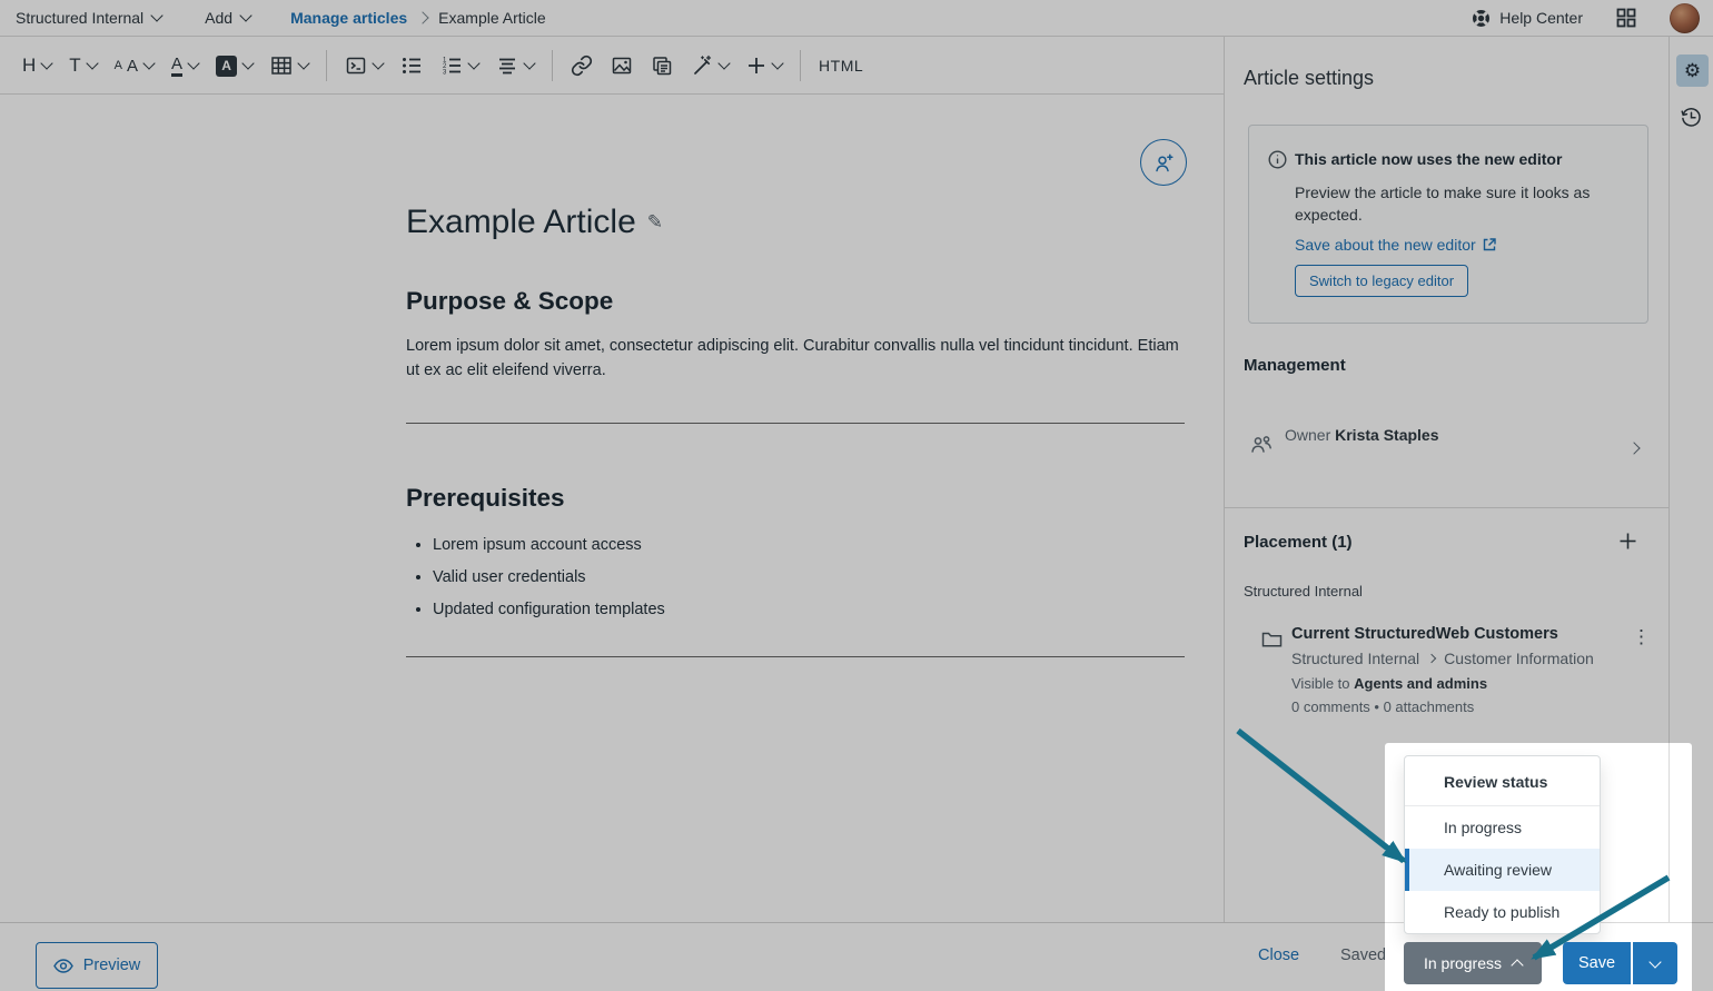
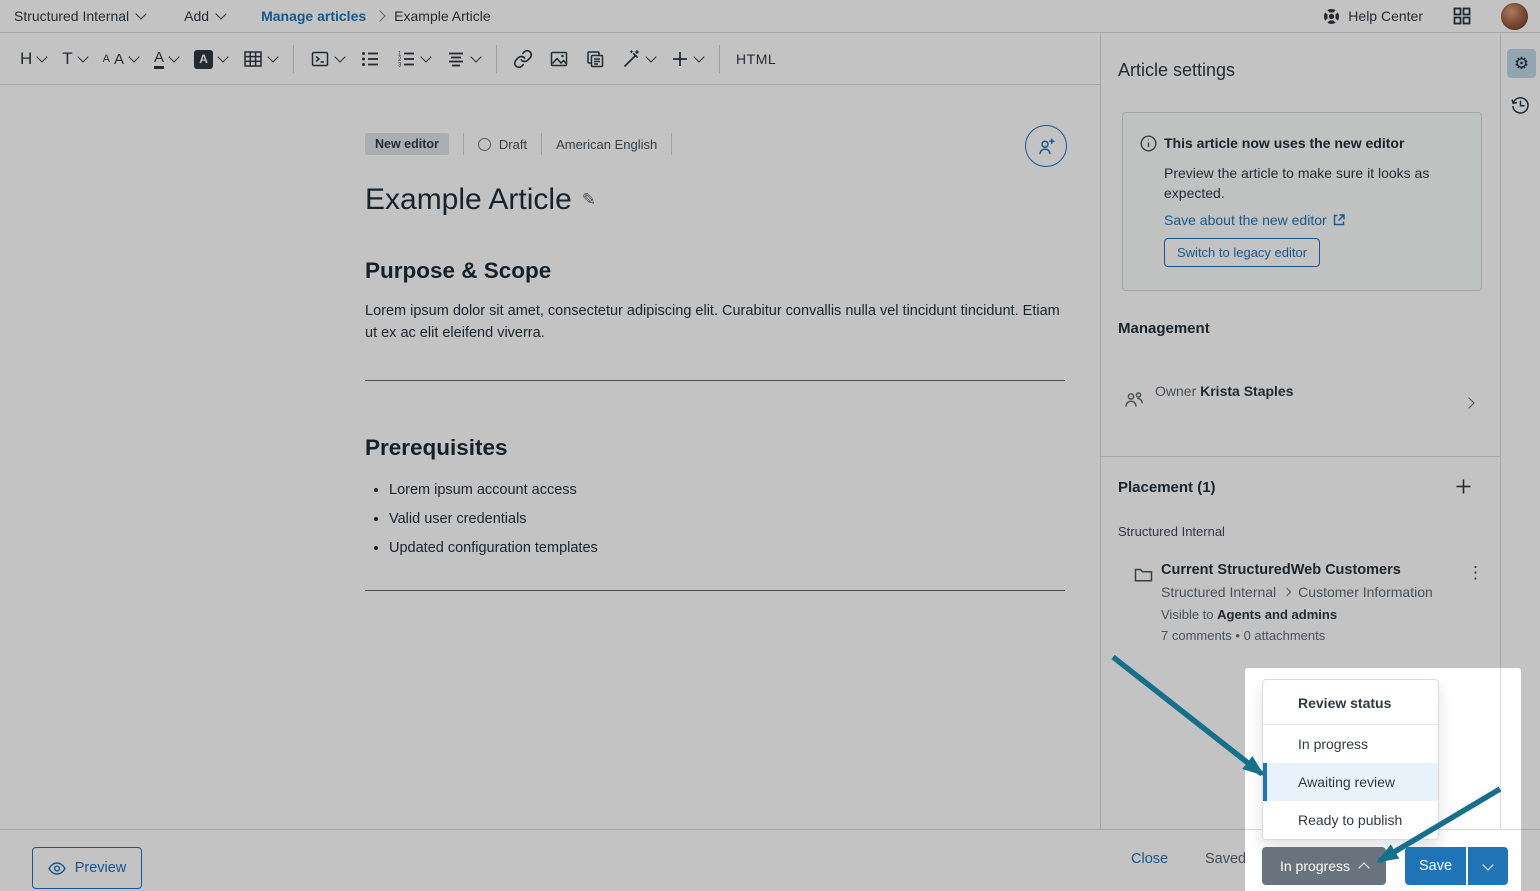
  Structured Internal
  Add
  Manage articles
  Example Article
  Help Center
  H
  T
  A
  A
  A
  A
  HTML
+ New editor
+ Draft
+ American English
  Example Article
  ✎
  Purpose & Scope
  Lorem ipsum dolor sit amet, consectetur adipiscing elit. Curabitur convallis nulla vel tincidunt tincidunt. Etiam ut ex ac elit eleifend viverra.
  Prerequisites
  Lorem ipsum account access
  Valid user credentials
  Updated configuration templates
  Article settings
  This article now uses the new editor
  Preview the article to make sure it looks as expected.
  Save about the new editor
  Switch to legacy editor
  Management
  Owner Krista Staples
  Placement (1)
  Structured Internal
  Current StructuredWeb Customers
  Structured Internal
  Customer Information
  Visible to Agents and admins
- 0 comments • 0 attachments
+ 7 comments • 0 attachments
  ⋮
  ⚙
  Preview
  Close
  Saved
  Review status
  In progress
  Awaiting review
  Ready to publish
  In progress
  Save
